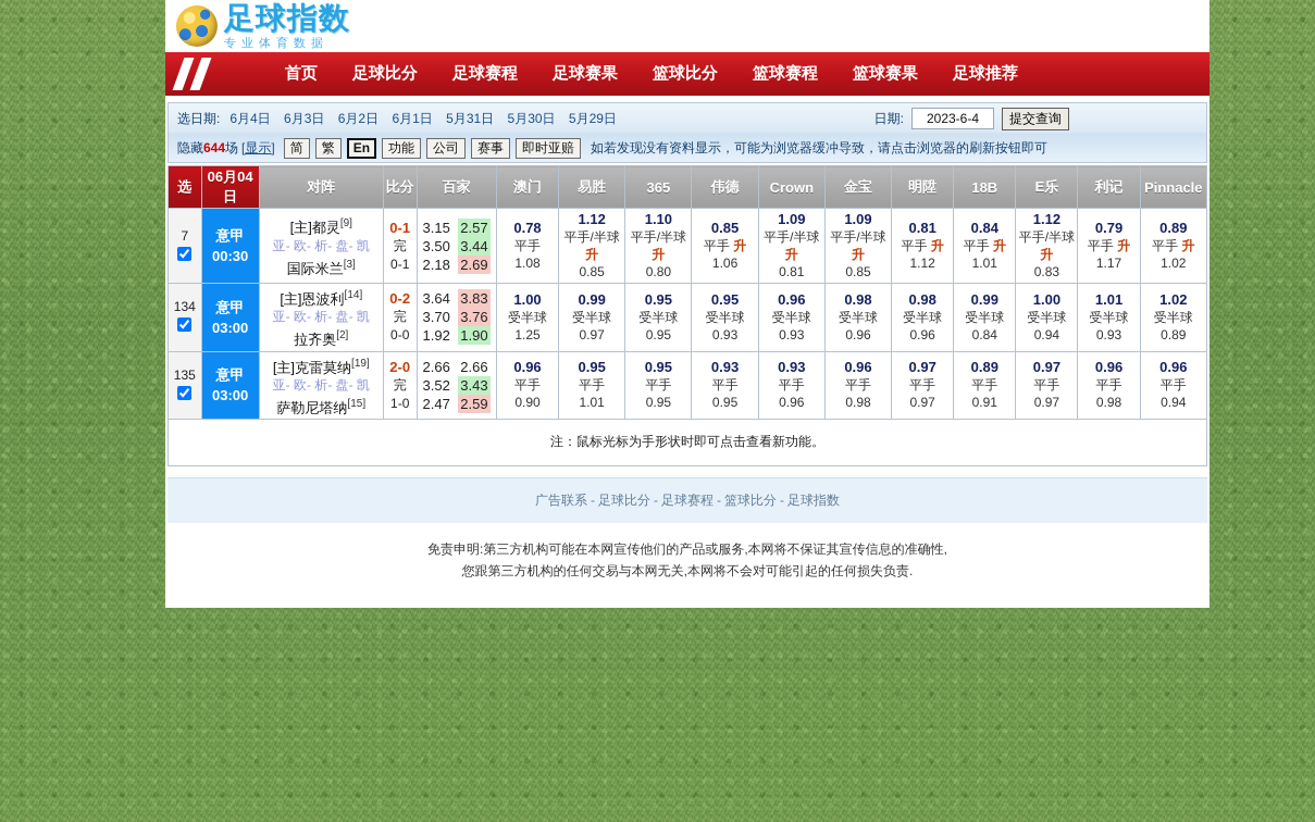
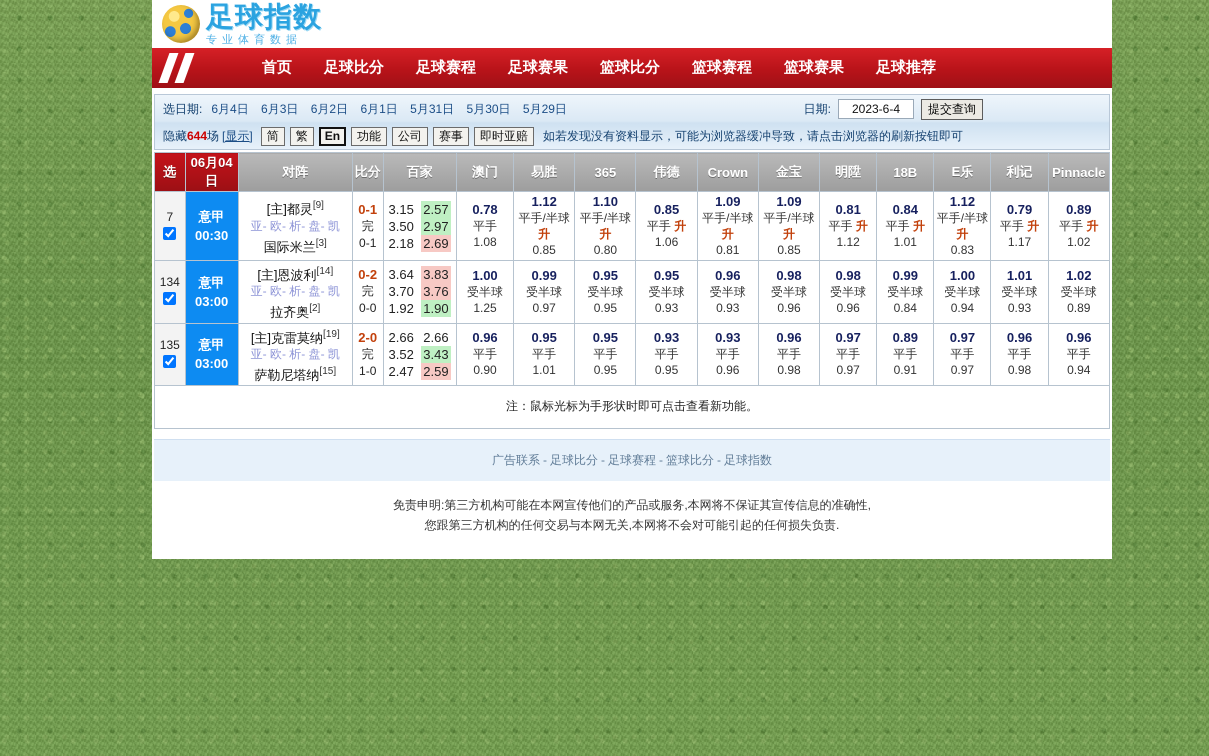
  足球指数
  专业体育数据
  首页
  足球比分
  足球赛程
  足球赛果
  篮球比分
  篮球赛程
  篮球赛果
  足球推荐
  选日期:
  6月4日 6月3日 6月2日 6月1日 5月31日 5月30日 5月29日
  日期:
  2023-6-4
  提交查询
  隐藏
  644
  场
  [显示]
  简
  繁
  En
  功能
  公司
  赛事
  即时亚赔
  如若发现没有资料显示，可能为浏览器缓冲导致，请点击浏览器的刷新按钮即可
  选	06月04日	对阵	比分	百家	澳门	易胜	365	伟德	Crown	金宝	明陞	18B	E乐	利记	Pinnacle
- 7	意甲00:30	[主]都灵[9]亚- 欧- 析- 盘- 凯国际米兰[3]	0-1完0-1	3.15 2.573.50 3.442.18 2.69	0.78平手1.08	1.12平手/半球 升0.85	1.10平手/半球 升0.80	0.85平手 升1.06	1.09平手/半球 升0.81	1.09平手/半球 升0.85	0.81平手 升1.12	0.84平手 升1.01	1.12平手/半球 升0.83	0.79平手 升1.17	0.89平手 升1.02
+ 7	意甲00:30	[主]都灵[9]亚- 欧- 析- 盘- 凯国际米兰[3]	0-1完0-1	3.15 2.573.50 2.972.18 2.69	0.78平手1.08	1.12平手/半球 升0.85	1.10平手/半球 升0.80	0.85平手 升1.06	1.09平手/半球 升0.81	1.09平手/半球 升0.85	0.81平手 升1.12	0.84平手 升1.01	1.12平手/半球 升0.83	0.79平手 升1.17	0.89平手 升1.02
  134	意甲03:00	[主]恩波利[14]亚- 欧- 析- 盘- 凯拉齐奥[2]	0-2完0-0	3.64 3.833.70 3.761.92 1.90	1.00受半球1.25	0.99受半球0.97	0.95受半球0.95	0.95受半球0.93	0.96受半球0.93	0.98受半球0.96	0.98受半球0.96	0.99受半球0.84	1.00受半球0.94	1.01受半球0.93	1.02受半球0.89
  135	意甲03:00	[主]克雷莫纳[19]亚- 欧- 析- 盘- 凯萨勒尼塔纳[15]	2-0完1-0	2.66 2.663.52 3.432.47 2.59	0.96平手0.90	0.95平手1.01	0.95平手0.95	0.93平手0.95	0.93平手0.96	0.96平手0.98	0.97平手0.97	0.89平手0.91	0.97平手0.97	0.96平手0.98	0.96平手0.94
  注：鼠标光标为手形状时即可点击查看新功能。
  广告联系 - 足球比分 - 足球赛程 - 篮球比分 - 足球指数
  免责申明:第三方机构可能在本网宣传他们的产品或服务,本网将不保证其宣传信息的准确性,
  您跟第三方机构的任何交易与本网无关,本网将不会对可能引起的任何损失负责.
